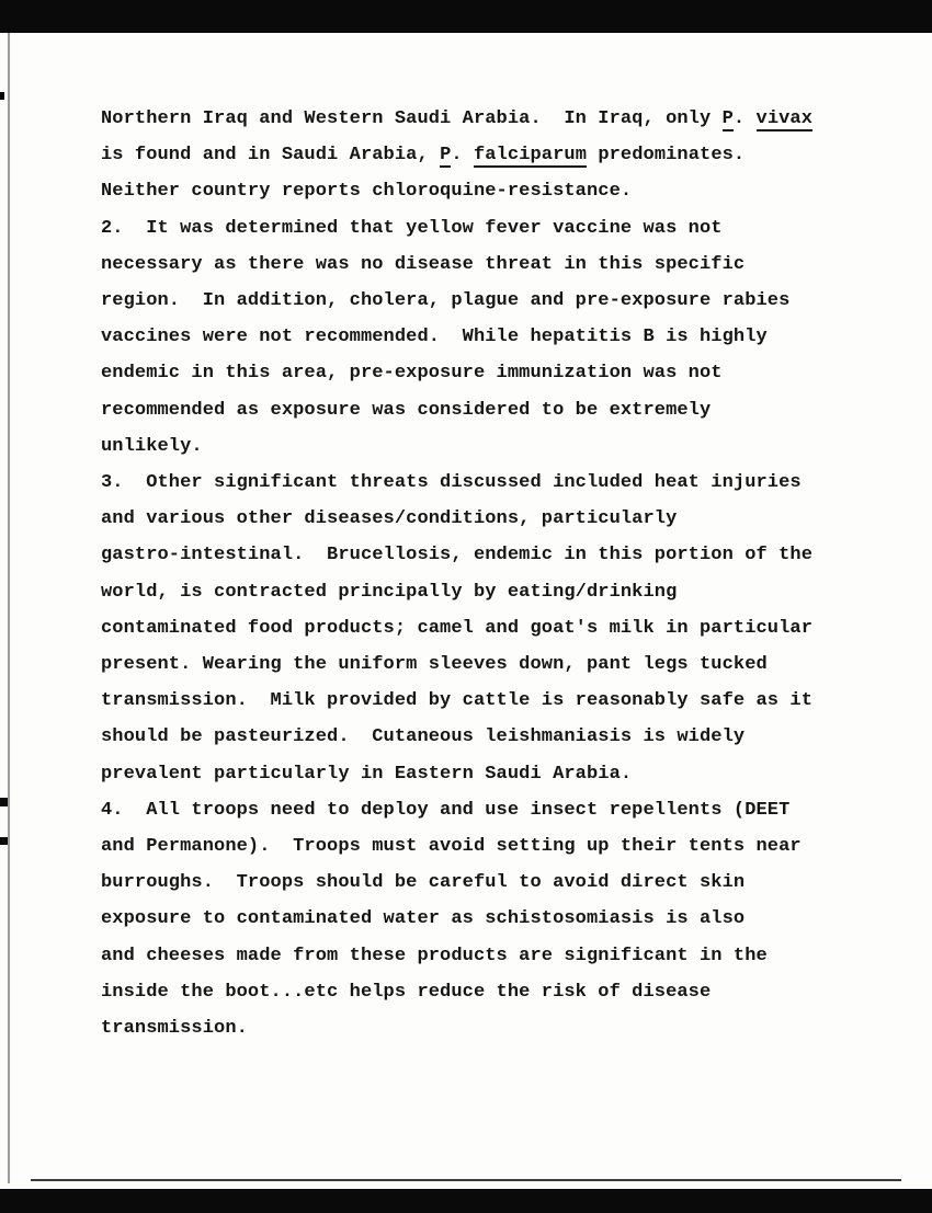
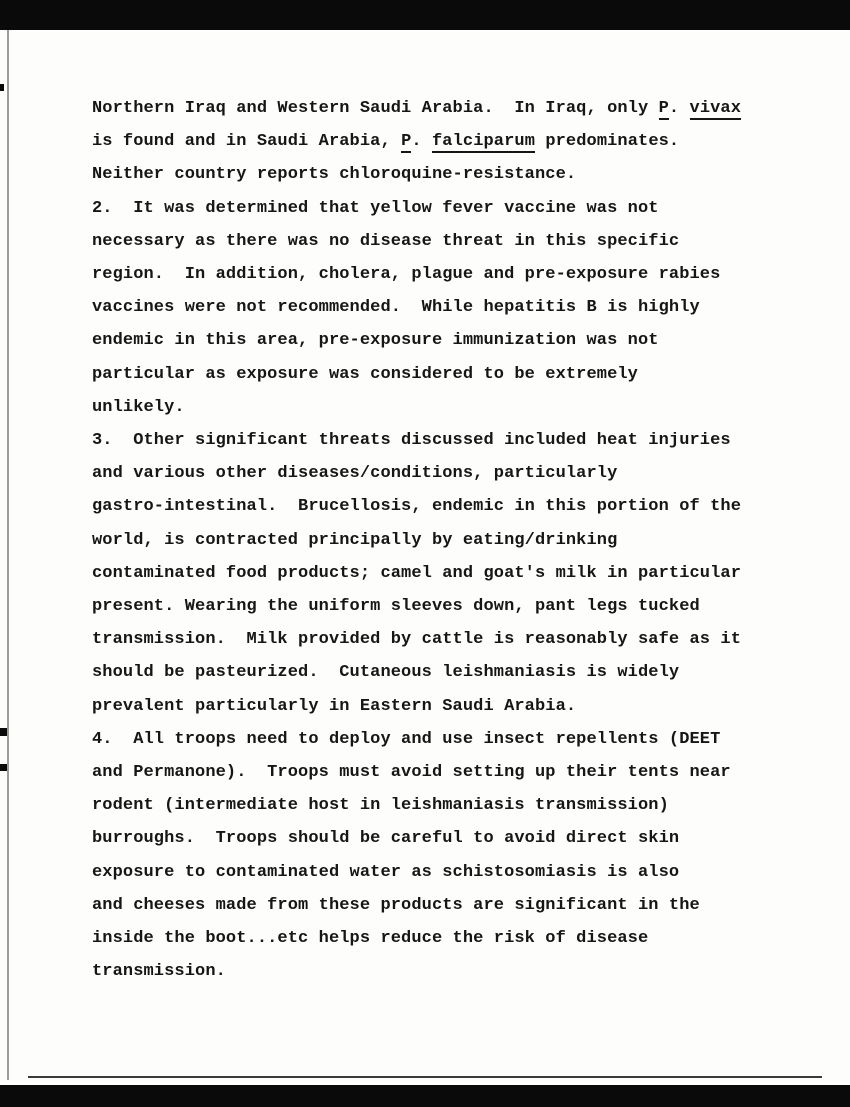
  Northern Iraq and Western Saudi Arabia. In Iraq, only P. vivax
  is found and in Saudi Arabia, P. falciparum predominates.
  Neither country reports chloroquine-resistance.
  2. It was determined that yellow fever vaccine was not
  necessary as there was no disease threat in this specific
  region. In addition, cholera, plague and pre-exposure rabies
  vaccines were not recommended. While hepatitis B is highly
  endemic in this area, pre-exposure immunization was not
- recommended as exposure was considered to be extremely
+ particular as exposure was considered to be extremely
  unlikely.
  3. Other significant threats discussed included heat injuries
  and various other diseases/conditions, particularly
  gastro-intestinal. Brucellosis, endemic in this portion of the
  world, is contracted principally by eating/drinking
  contaminated food products; camel and goat's milk in particular
  present. Wearing the uniform sleeves down, pant legs tucked
  transmission. Milk provided by cattle is reasonably safe as it
  should be pasteurized. Cutaneous leishmaniasis is widely
  prevalent particularly in Eastern Saudi Arabia.
  4. All troops need to deploy and use insect repellents (DEET
  and Permanone). Troops must avoid setting up their tents near
+ rodent (intermediate host in leishmaniasis transmission)
  burroughs. Troops should be careful to avoid direct skin
  exposure to contaminated water as schistosomiasis is also
  and cheeses made from these products are significant in the
  inside the boot...etc helps reduce the risk of disease
  transmission.
